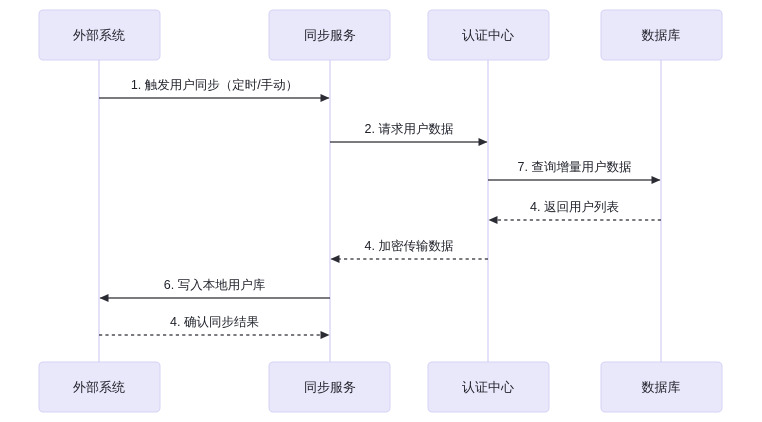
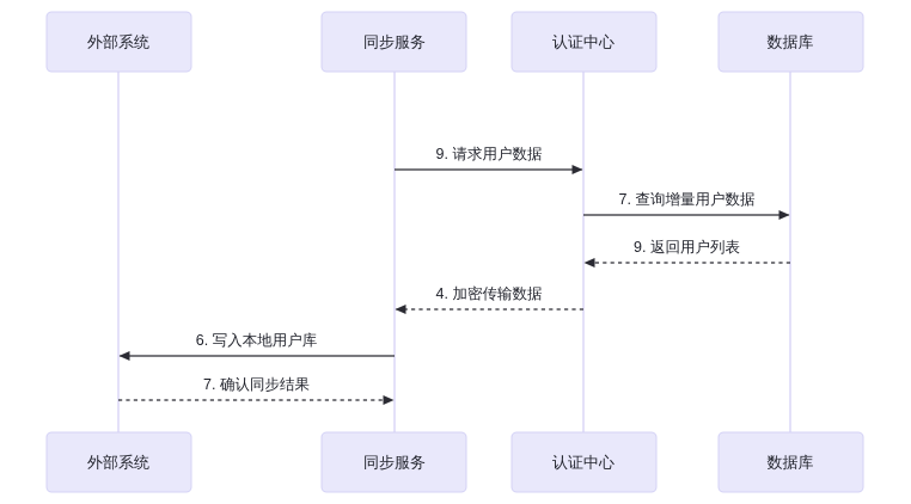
  外部系统
  同步服务
  认证中心
  数据库
  外部系统
  同步服务
  认证中心
  数据库
- 1. 触发用户同步（定时/手动）
- 2. 请求用户数据
+ 9. 请求用户数据
  7. 查询增量用户数据
- 4. 返回用户列表
+ 9. 返回用户列表
  4. 加密传输数据
  6. 写入本地用户库
- 4. 确认同步结果
+ 7. 确认同步结果
